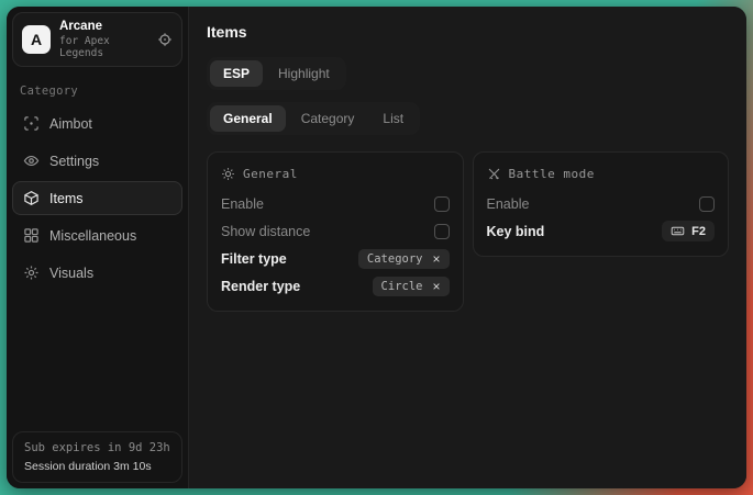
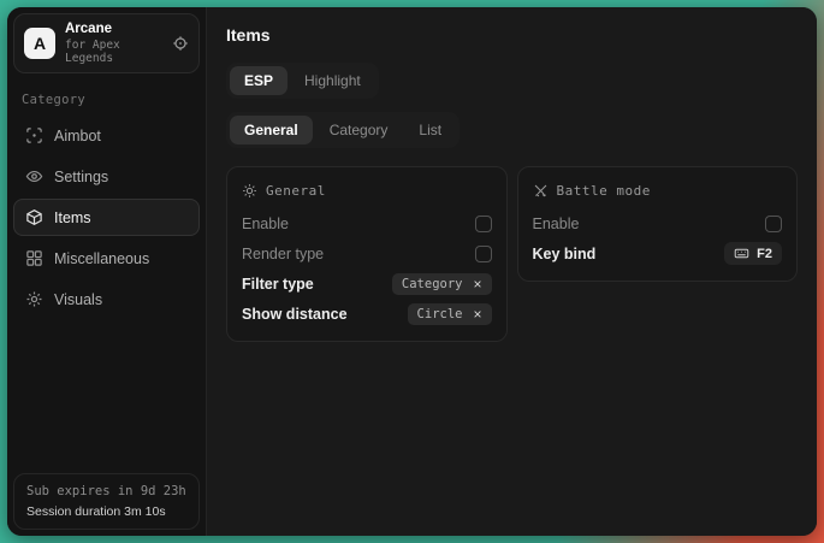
  A
  Arcane
  for Apex Legends
  Category
  Aimbot
  Settings
  Items
  Miscellaneous
  Visuals
  Sub expires in 9d 23h
  Session duration 3m 10s
  Items
  ESP
  Highlight
  General
  Category
  List
  General
  Enable
- Show distance
+ Render type
  Filter type
  Category
  ×
- Render type
+ Show distance
  Circle
  ×
  Battle mode
  Enable
  Key bind
  F2
